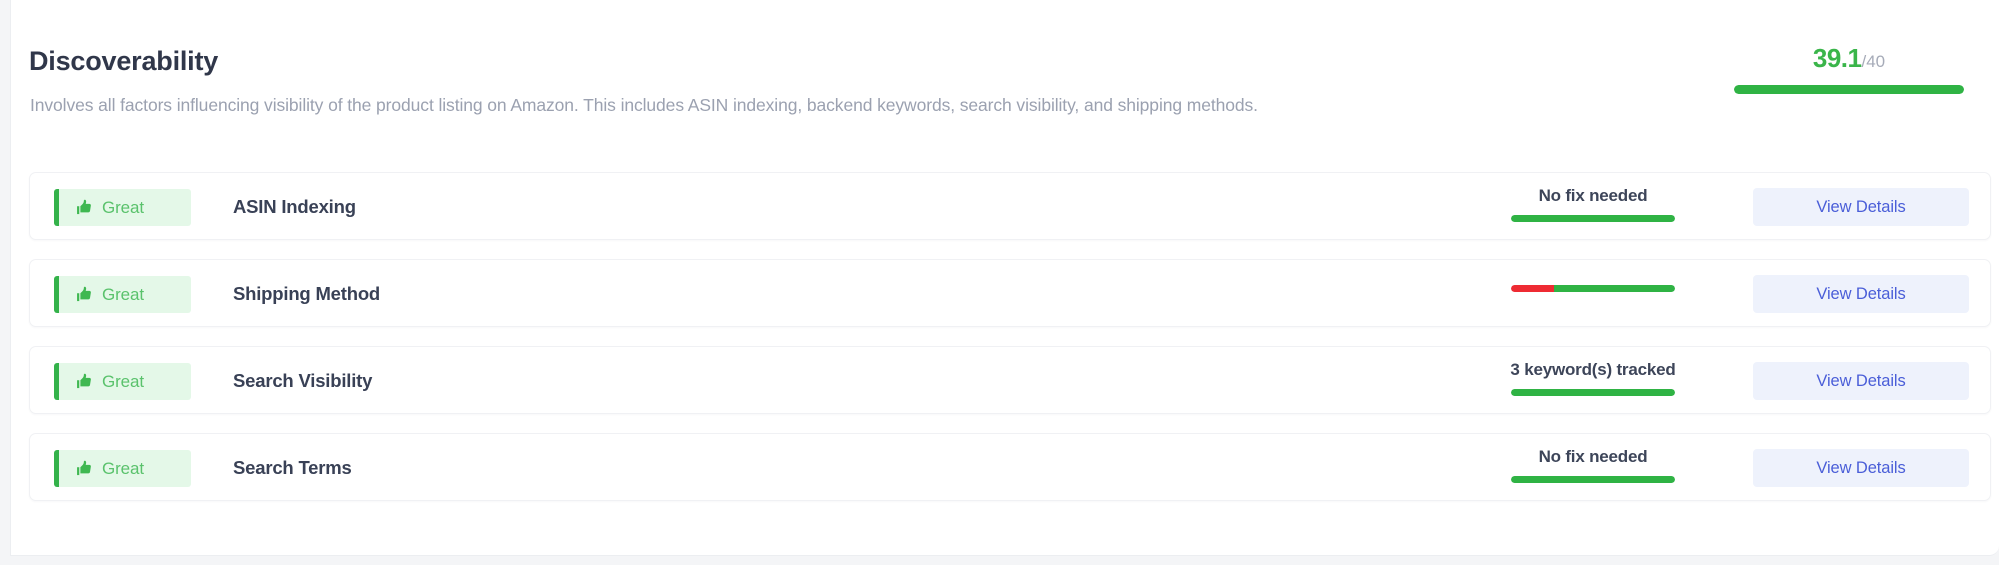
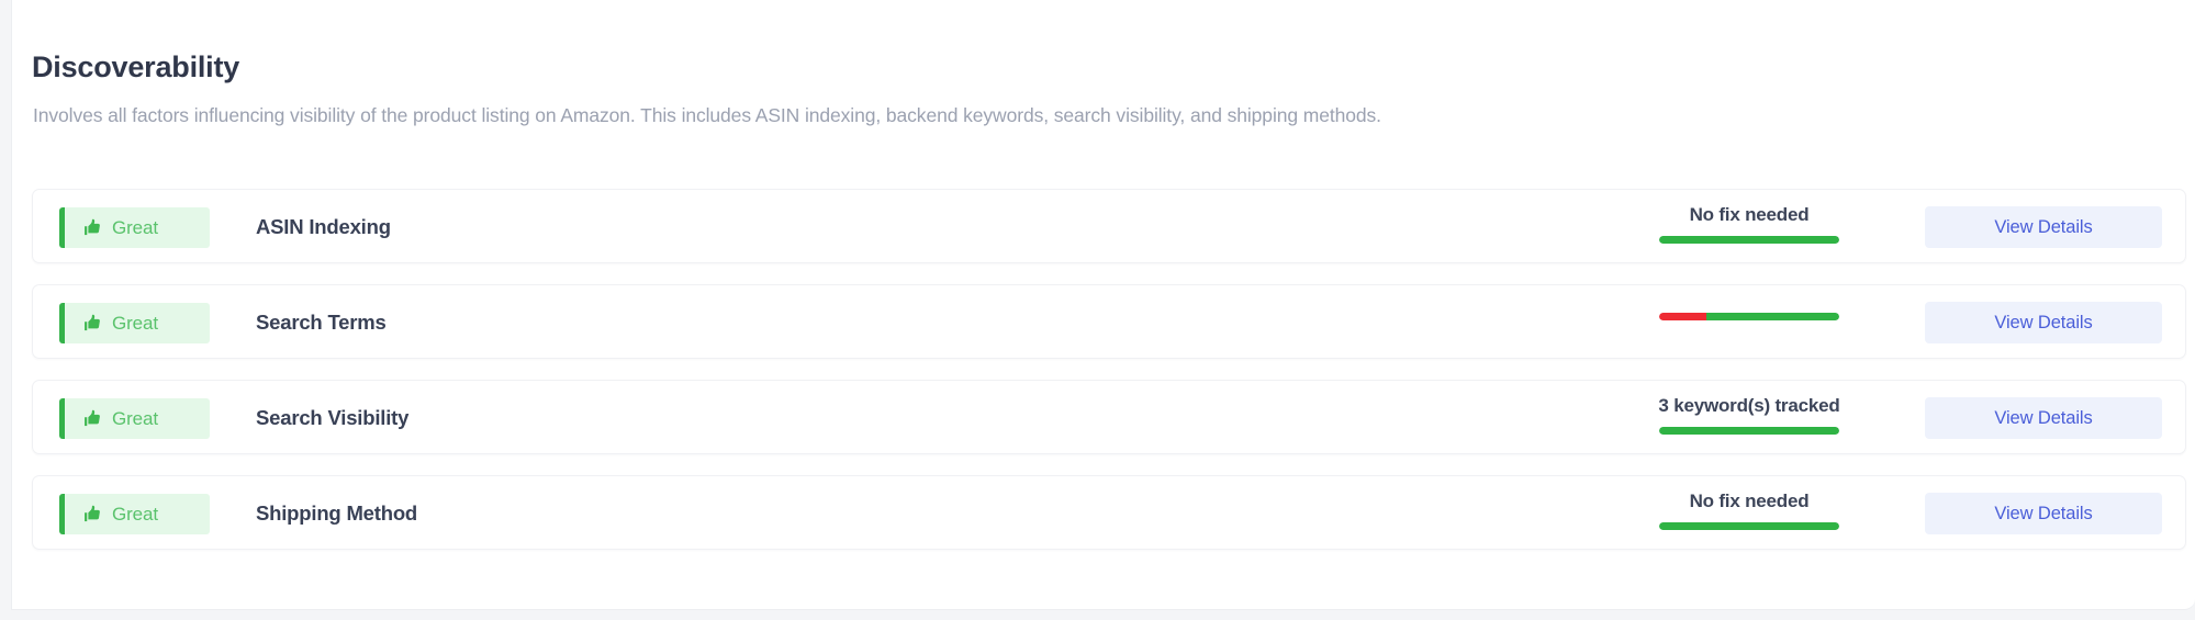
  Discoverability
  Involves all factors influencing visibility of the product listing on Amazon. This includes ASIN indexing, backend keywords, search visibility, and shipping methods.
- 39.1/40
  Great
  ASIN Indexing
  No fix needed
  View Details
  Great
- Shipping Method
+ Search Terms
  View Details
  Great
  Search Visibility
  3 keyword(s) tracked
  View Details
  Great
- Search Terms
+ Shipping Method
  No fix needed
  View Details
